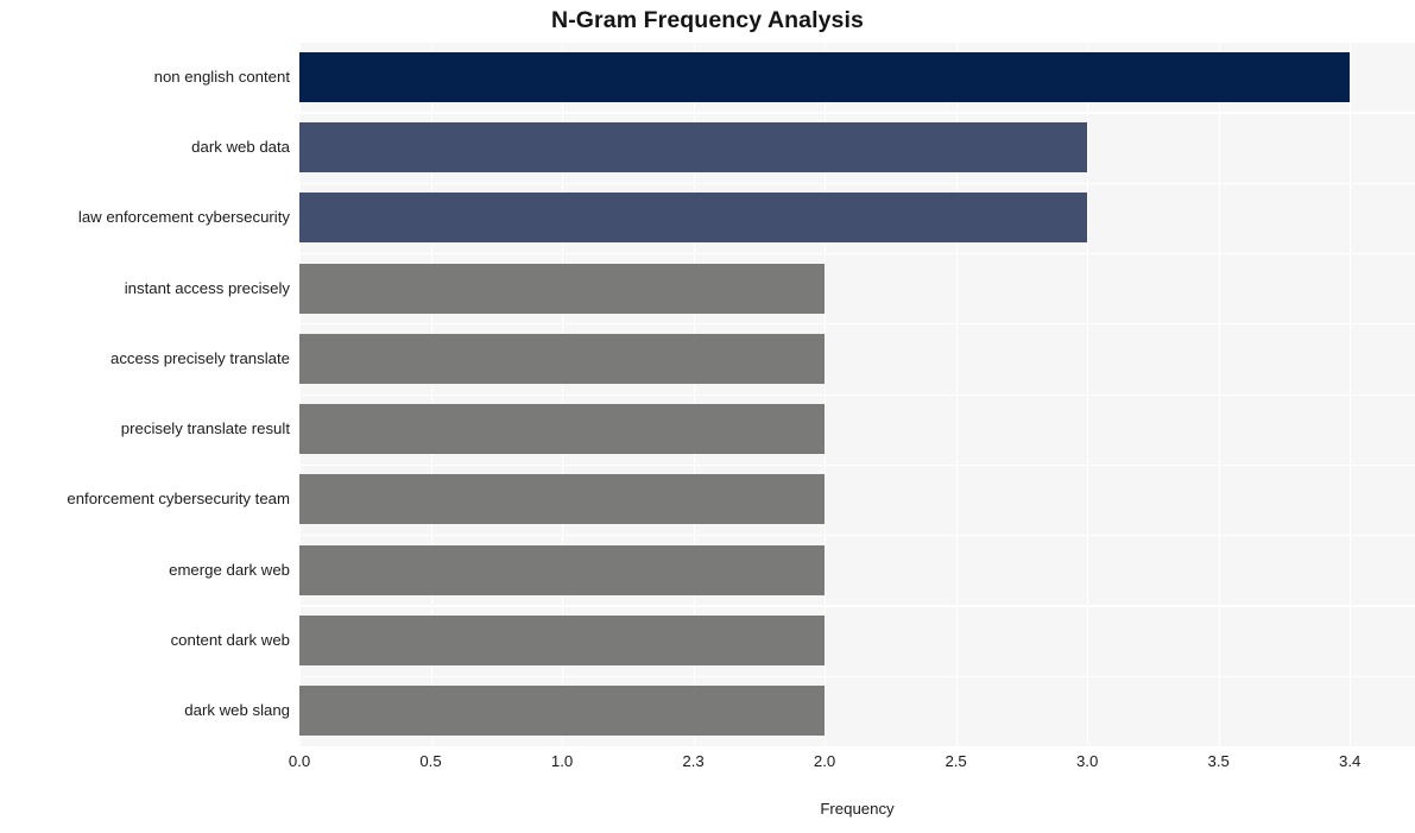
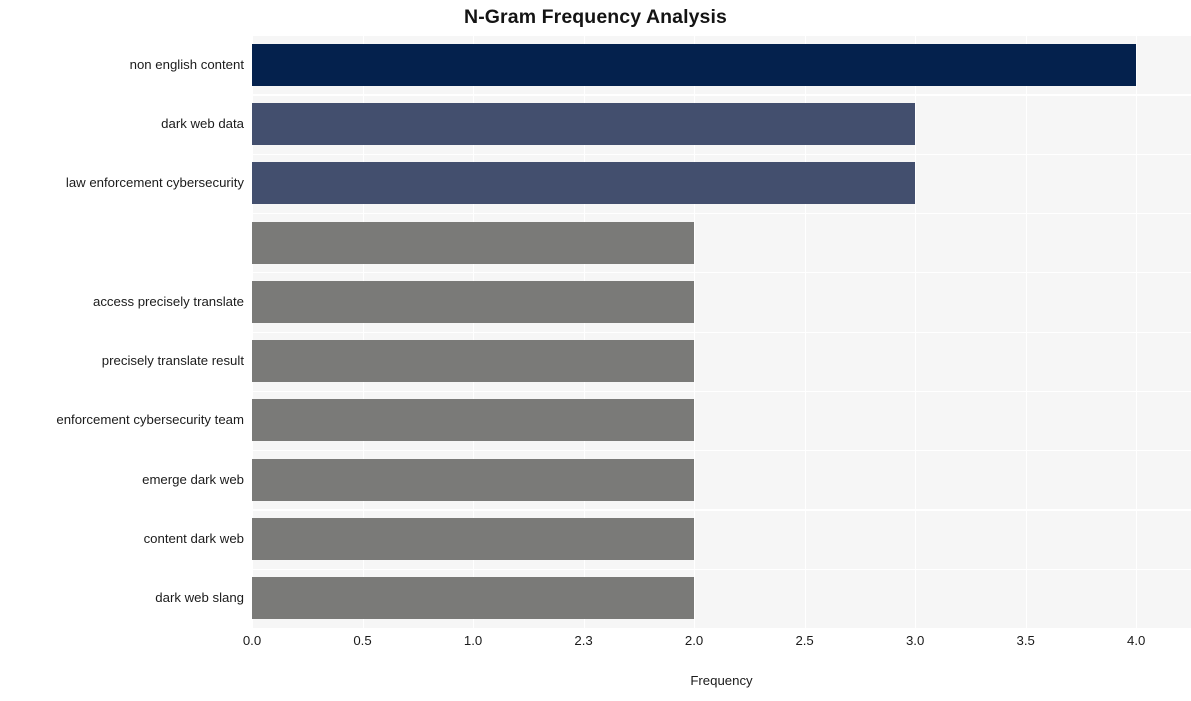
  N-Gram Frequency Analysis
  non english content
  dark web data
  law enforcement cybersecurity
- instant access precisely
  access precisely translate
  precisely translate result
  enforcement cybersecurity team
  emerge dark web
  content dark web
  dark web slang
  0.0
  0.5
  1.0
  2.3
  2.0
  2.5
  3.0
  3.5
- 3.4
+ 4.0
  Frequency
